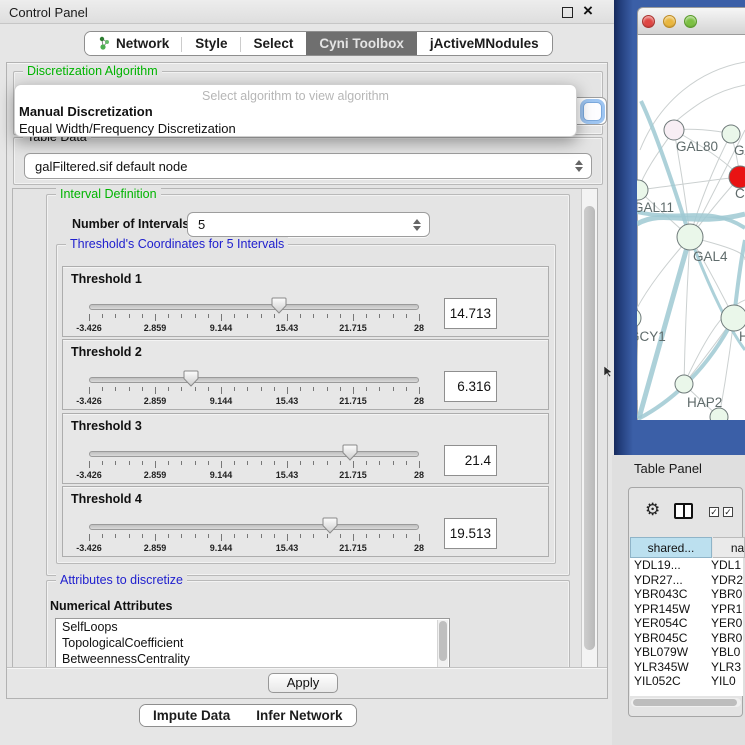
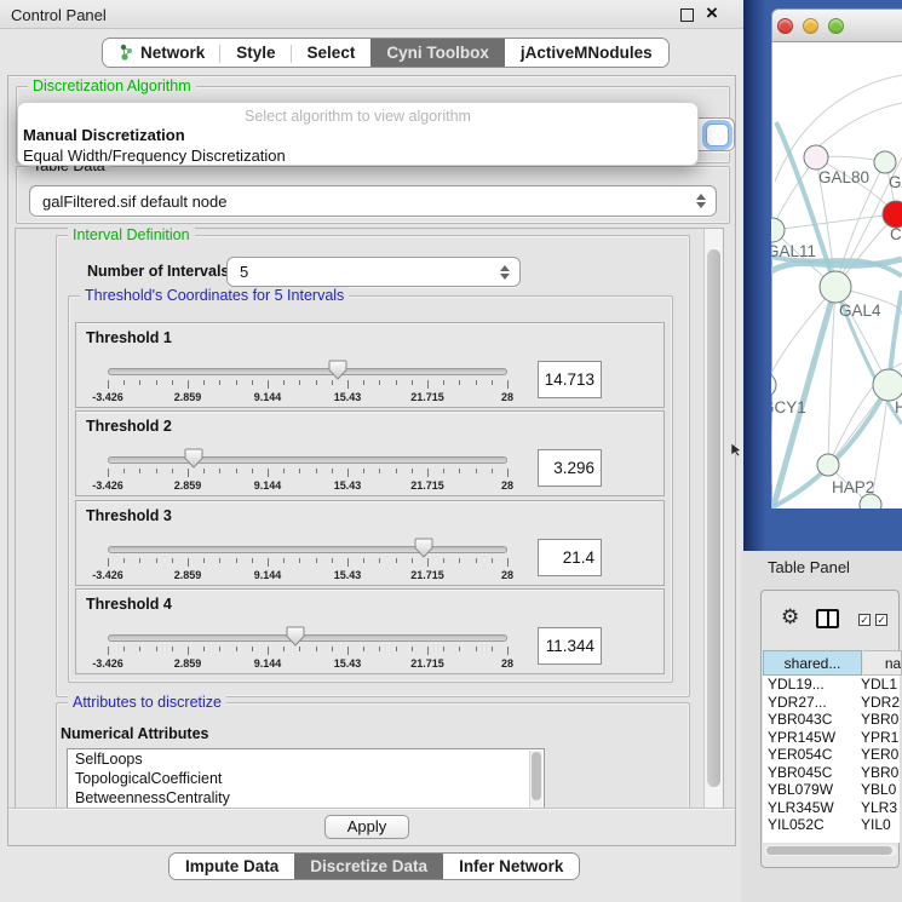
  Control Panel
  ×
  Network
  Style
  Select
  Cyni Toolbox
  jActiveMNodules
  Discretization Algorithm
  Table Data
  galFiltered.sif default node
  Interval Definition
  Number of Intervals
  5
  Threshold's Coordinates for 5 Intervals
  Threshold 1
  -3.426
  2.859
  9.144
  15.43
  21.715
  28
  14.713
  Threshold 2
  -3.426
  2.859
  9.144
  15.43
  21.715
  28
- 6.316
+ 3.296
  Threshold 3
  -3.426
  2.859
  9.144
  15.43
  21.715
  28
  21.4
  Threshold 4
  -3.426
  2.859
  9.144
  15.43
  21.715
  28
- 19.513
+ 11.344
  Attributes to discretize
  Numerical Attributes
  SelfLoops
  TopologicalCoefficient
  BetweennessCentrality
  Apply
  Impute Data
+ Discretize Data
  Infer Network
  Select algorithm to view algorithm
  Manual Discretization
  Equal Width/Frequency Discretization
  GAL80
  C
  GAL11
  GAL4
  CY1
  H
  HAP2
  Table Panel
  ⚙
  ✓
  ✓
  shared...
  na
  YDL19...
  YDL1
  YDR27...
  YDR2
  YBR043C
  YBR0
  YPR145W
  YPR1
  YER054C
  YER0
  YBR045C
  YBR0
  YBL079W
  YBL0
  YLR345W
  YLR3
  YIL052C
  YIL0
